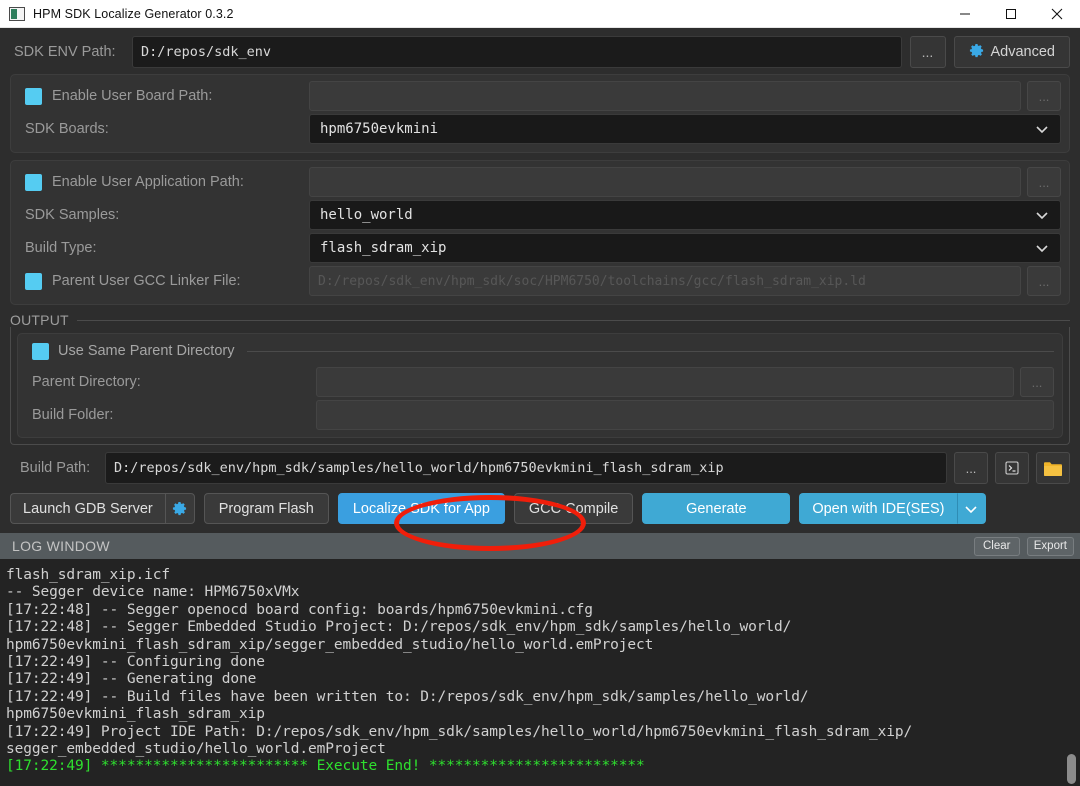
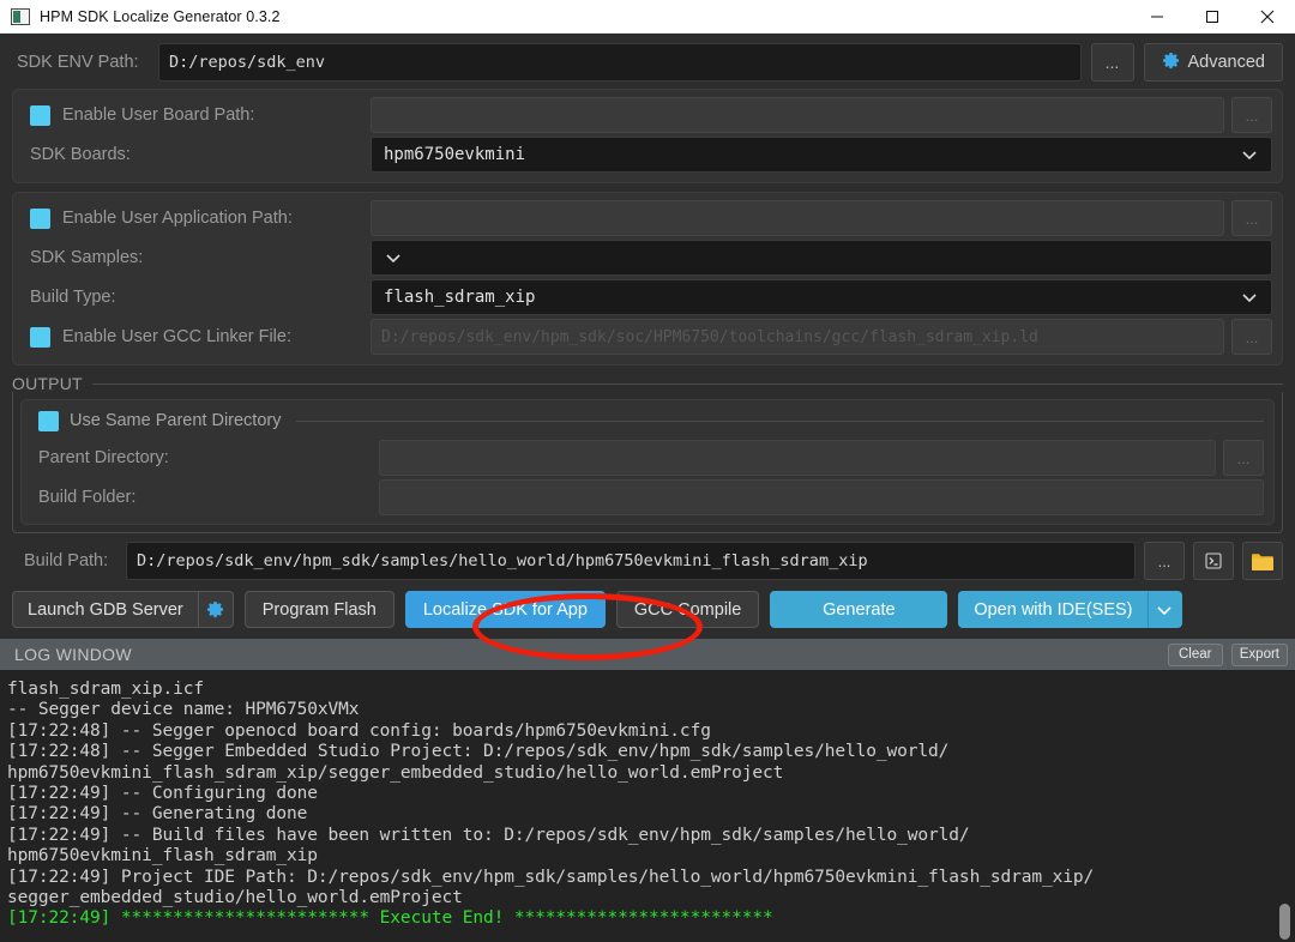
  HPM SDK Localize Generator 0.3.2
  SDK ENV Path:
  D:/repos/sdk_env
  ...
  Advanced
  Enable User Board Path:
  ...
  SDK Boards:
  hpm6750evkmini
  Enable User Application Path:
  ...
  SDK Samples:
- hello_world
  Build Type:
  flash_sdram_xip
- Parent User GCC Linker File:
+ Enable User GCC Linker File:
  D:/repos/sdk_env/hpm_sdk/soc/HPM6750/toolchains/gcc/flash_sdram_xip.ld
  ...
  OUTPUT
  Use Same Parent Directory
  Parent Directory:
  ...
  Build Folder:
  Build Path:
  D:/repos/sdk_env/hpm_sdk/samples/hello_world/hpm6750evkmini_flash_sdram_xip
  ...
  Launch GDB Server
  Program Flash
  Localize SDK for App
  GCC Compile
  Generate
  Open with IDE(SES)
  LOG WINDOW
  Clear
  Export
  flash_sdram_xip.icf
  -- Segger device name: HPM6750xVMx
  [17:22:48] -- Segger openocd board config: boards/hpm6750evkmini.cfg
  [17:22:48] -- Segger Embedded Studio Project: D:/repos/sdk_env/hpm_sdk/samples/hello_world/
  hpm6750evkmini_flash_sdram_xip/segger_embedded_studio/hello_world.emProject
  [17:22:49] -- Configuring done
  [17:22:49] -- Generating done
  [17:22:49] -- Build files have been written to: D:/repos/sdk_env/hpm_sdk/samples/hello_world/
  hpm6750evkmini_flash_sdram_xip
  [17:22:49] Project IDE Path: D:/repos/sdk_env/hpm_sdk/samples/hello_world/hpm6750evkmini_flash_sdram_xip/
  segger_embedded_studio/hello_world.emProject
  [17:22:49] ************************ Execute End! *************************
